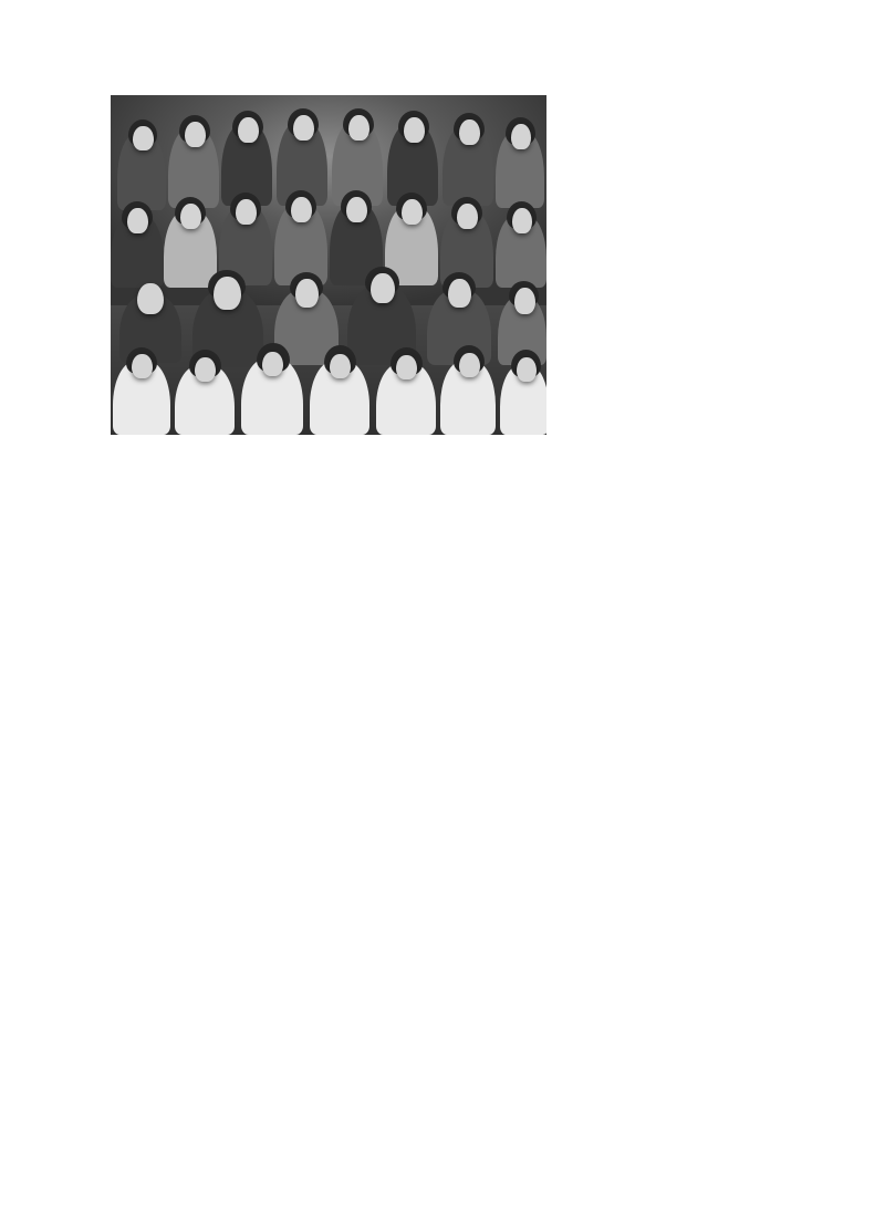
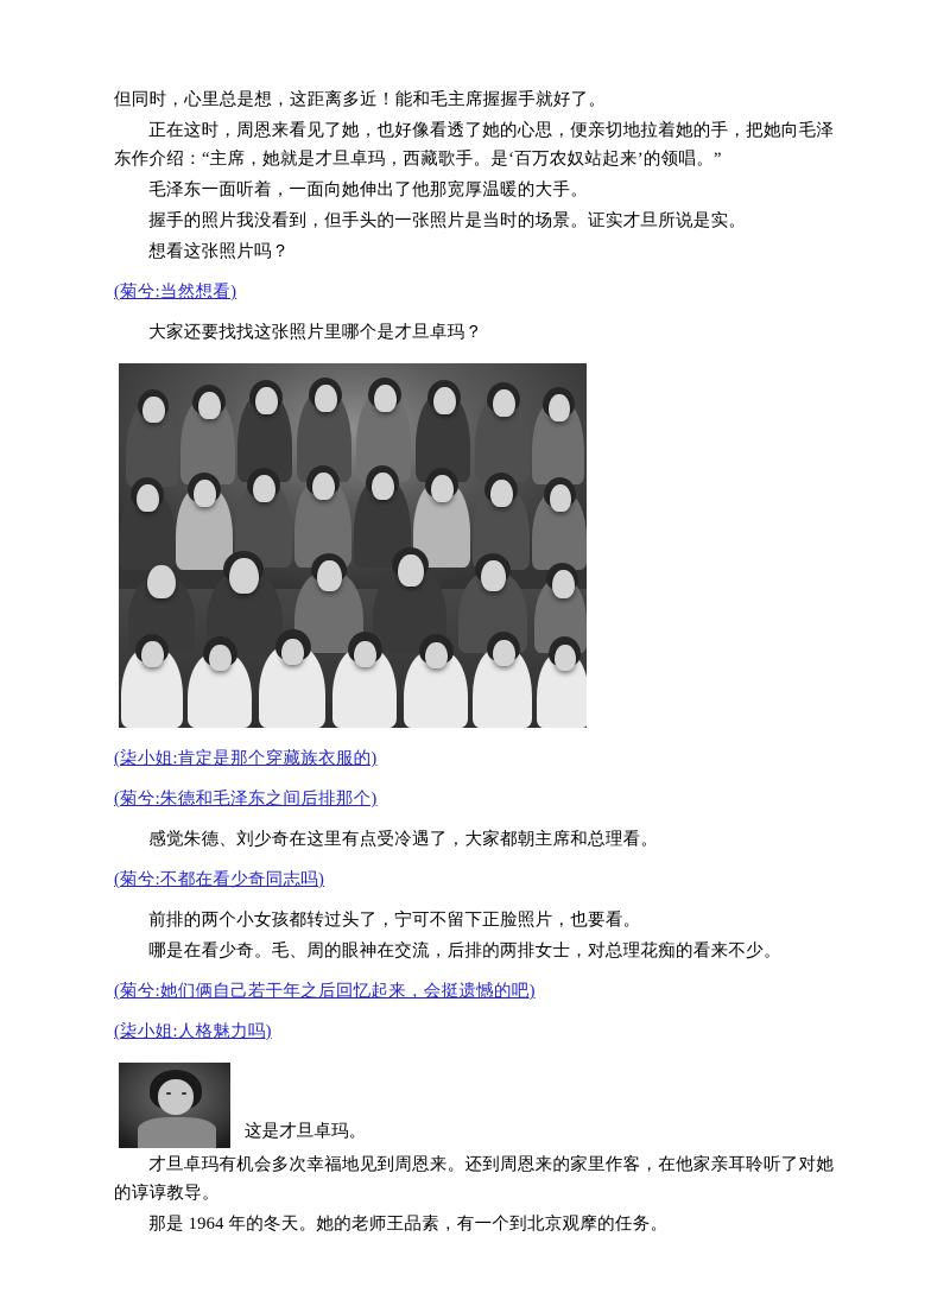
+ 但同时，心里总是想，这距离多近！能和毛主席握握手就好了。
+ 正在这时，周恩来看见了她，也好像看透了她的心思，便亲切地拉着她的手，把她向毛泽东作介绍：“主席，她就是才旦卓玛，西藏歌手。是‘百万农奴站起来’的领唱。”
+ 毛泽东一面听着，一面向她伸出了他那宽厚温暖的大手。
+ 握手的照片我没看到，但手头的一张照片是当时的场景。证实才旦所说是实。
+ 想看这张照片吗？
+ (菊兮:当然想看)
+ 大家还要找找这张照片里哪个是才旦卓玛？
+ (柒小姐:肯定是那个穿藏族衣服的)
+ (菊兮:朱德和毛泽东之间后排那个)
+ 感觉朱德、刘少奇在这里有点受冷遇了，大家都朝主席和总理看。
+ (菊兮:不都在看少奇同志吗)
+ 前排的两个小女孩都转过头了，宁可不留下正脸照片，也要看。
+ 哪是在看少奇。毛、周的眼神在交流，后排的两排女士，对总理花痴的看来不少。
+ (菊兮:她们俩自己若干年之后回忆起来，会挺遗憾的吧)
+ (柒小姐:人格魅力吗)
+ 这是才旦卓玛。
+ 才旦卓玛有机会多次幸福地见到周恩来。还到周恩来的家里作客，在他家亲耳聆听了对她的谆谆教导。
+ 那是 1964 年的冬天。她的老师王品素，有一个到北京观摩的任务。
